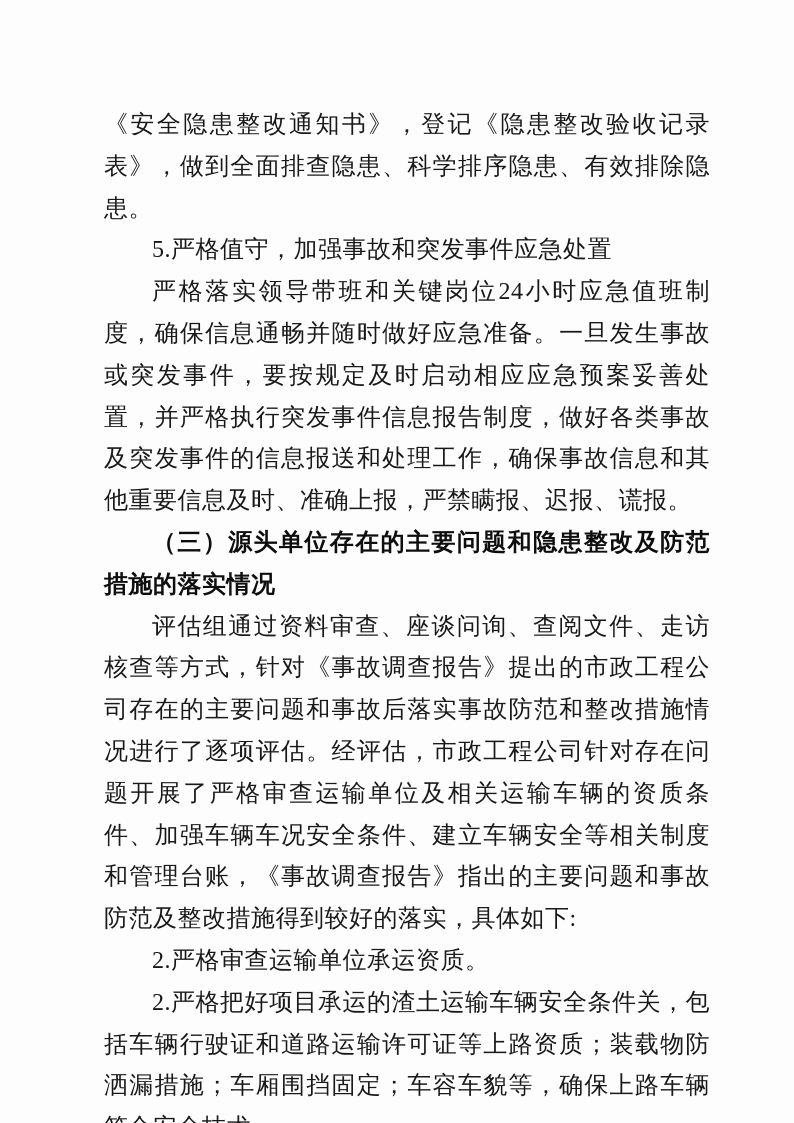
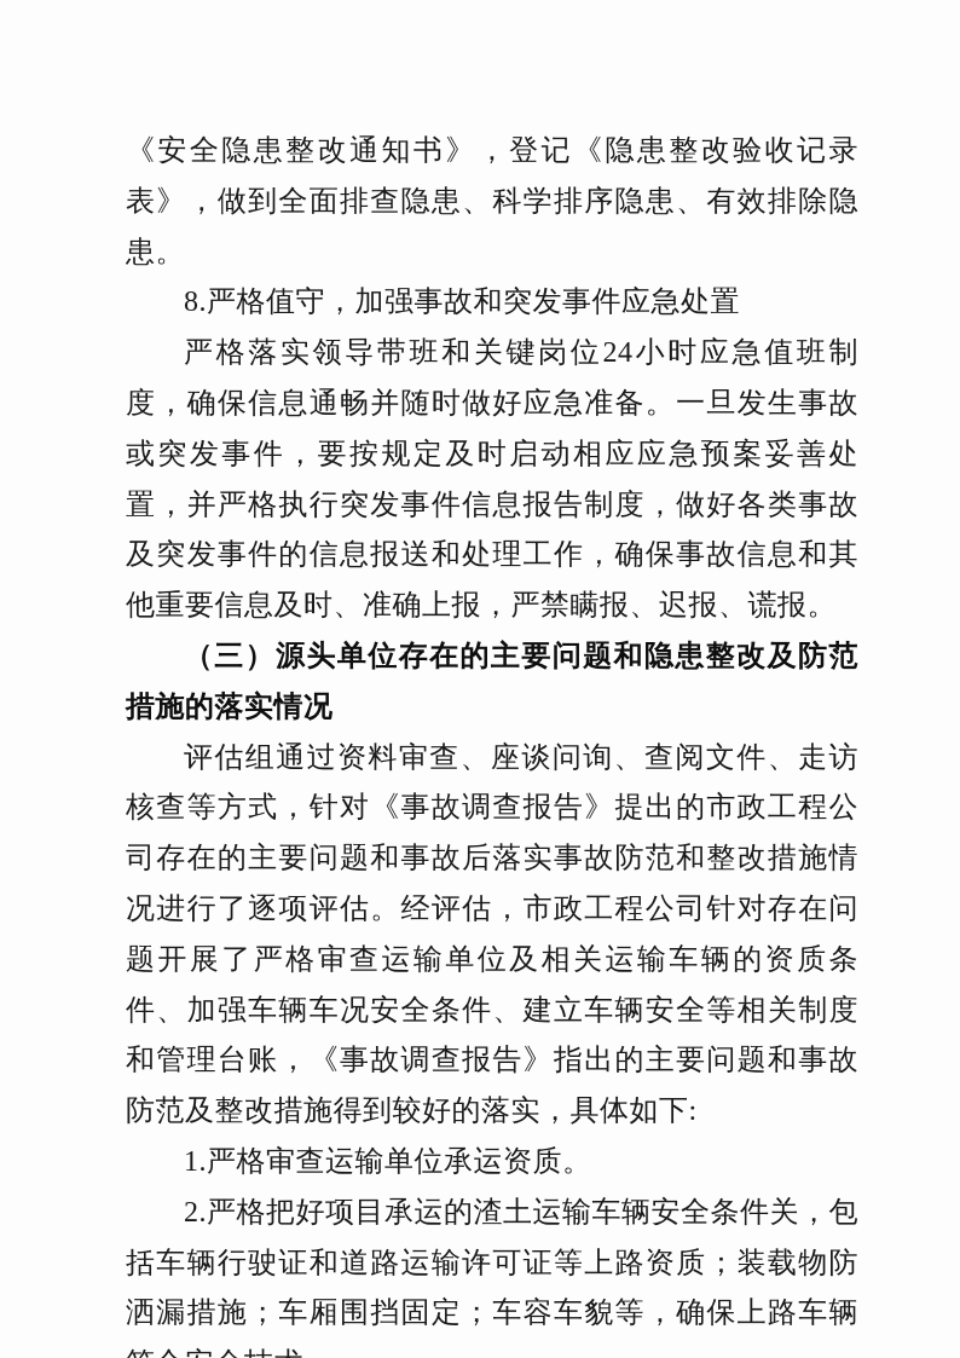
  《安全隐患整改通知书》，登记《隐患整改验收记录表》，做到全面排查隐患、科学排序隐患、有效排除隐患。
- 5.严格值守，加强事故和突发事件应急处置
+ 8.严格值守，加强事故和突发事件应急处置
  严格落实领导带班和关键岗位24小时应急值班制度，确保信息通畅并随时做好应急准备。一旦发生事故或突发事件，要按规定及时启动相应应急预案妥善处置，并严格执行突发事件信息报告制度，做好各类事故及突发事件的信息报送和处理工作，确保事故信息和其他重要信息及时、准确上报，严禁瞒报、迟报、谎报。
  （三）源头单位存在的主要问题和隐患整改及防范措施的落实情况
  评估组通过资料审查、座谈问询、查阅文件、走访核查等方式，针对《事故调查报告》提出的市政工程公司存在的主要问题和事故后落实事故防范和整改措施情况进行了逐项评估。经评估，市政工程公司针对存在问题开展了严格审查运输单位及相关运输车辆的资质条件、加强车辆车况安全条件、建立车辆安全等相关制度和管理台账，《事故调查报告》指出的主要问题和事故防范及整改措施得到较好的落实，具体如下:
- 2.严格审查运输单位承运资质。
+ 1.严格审查运输单位承运资质。
  2.严格把好项目承运的渣土运输车辆安全条件关，包括车辆行驶证和道路运输许可证等上路资质；装载物防洒漏措施；车厢围挡固定；车容车貌等，确保上路车辆
  7
